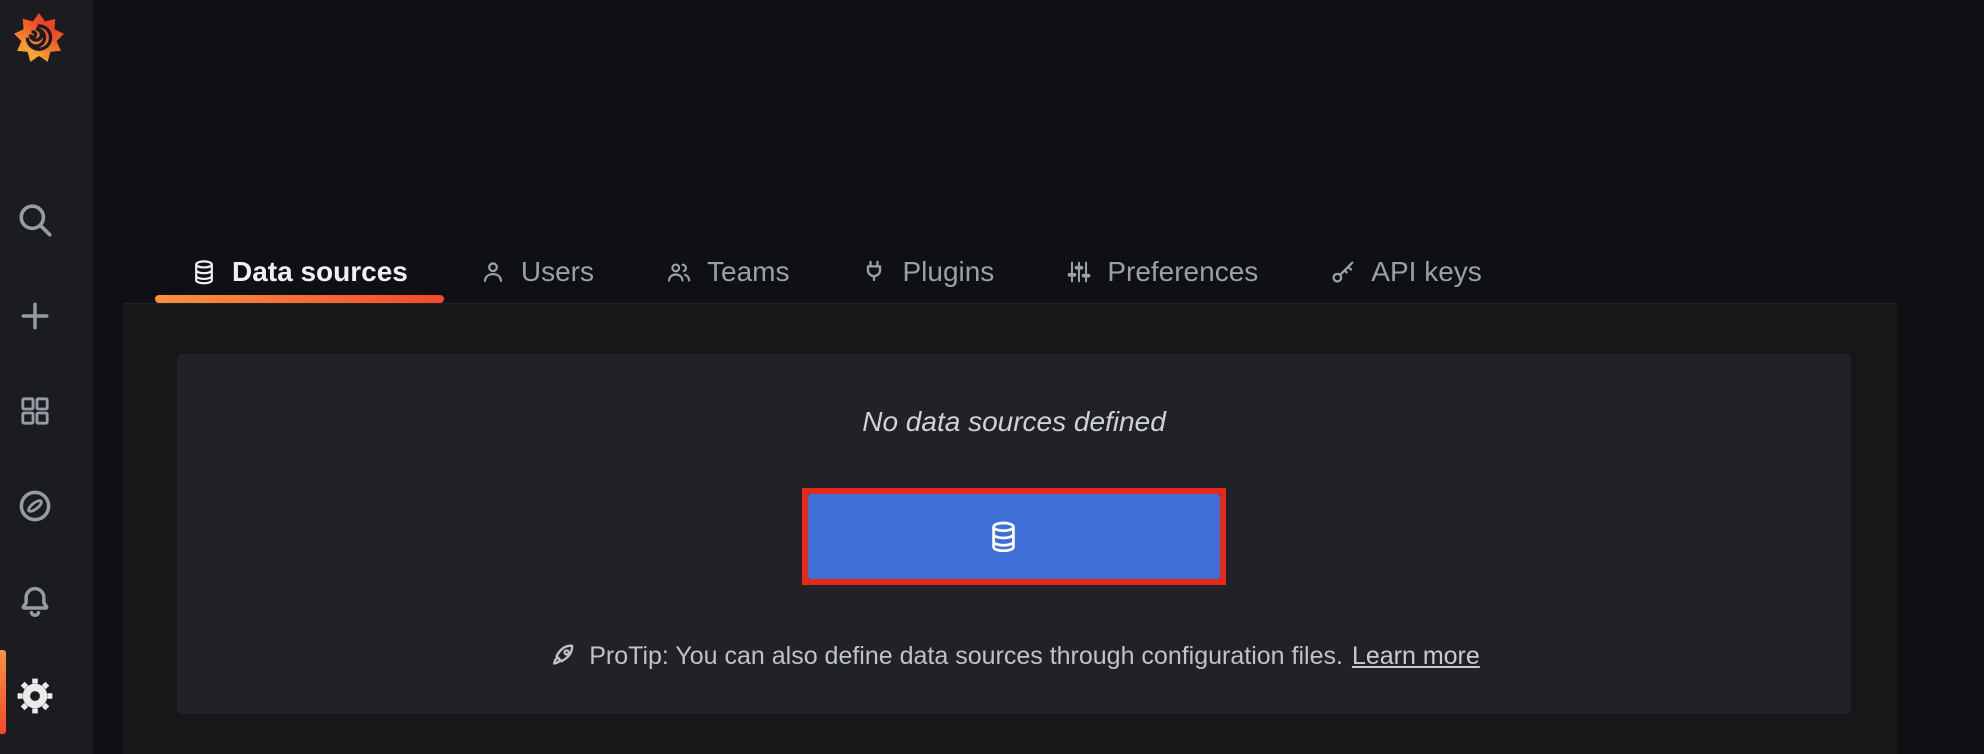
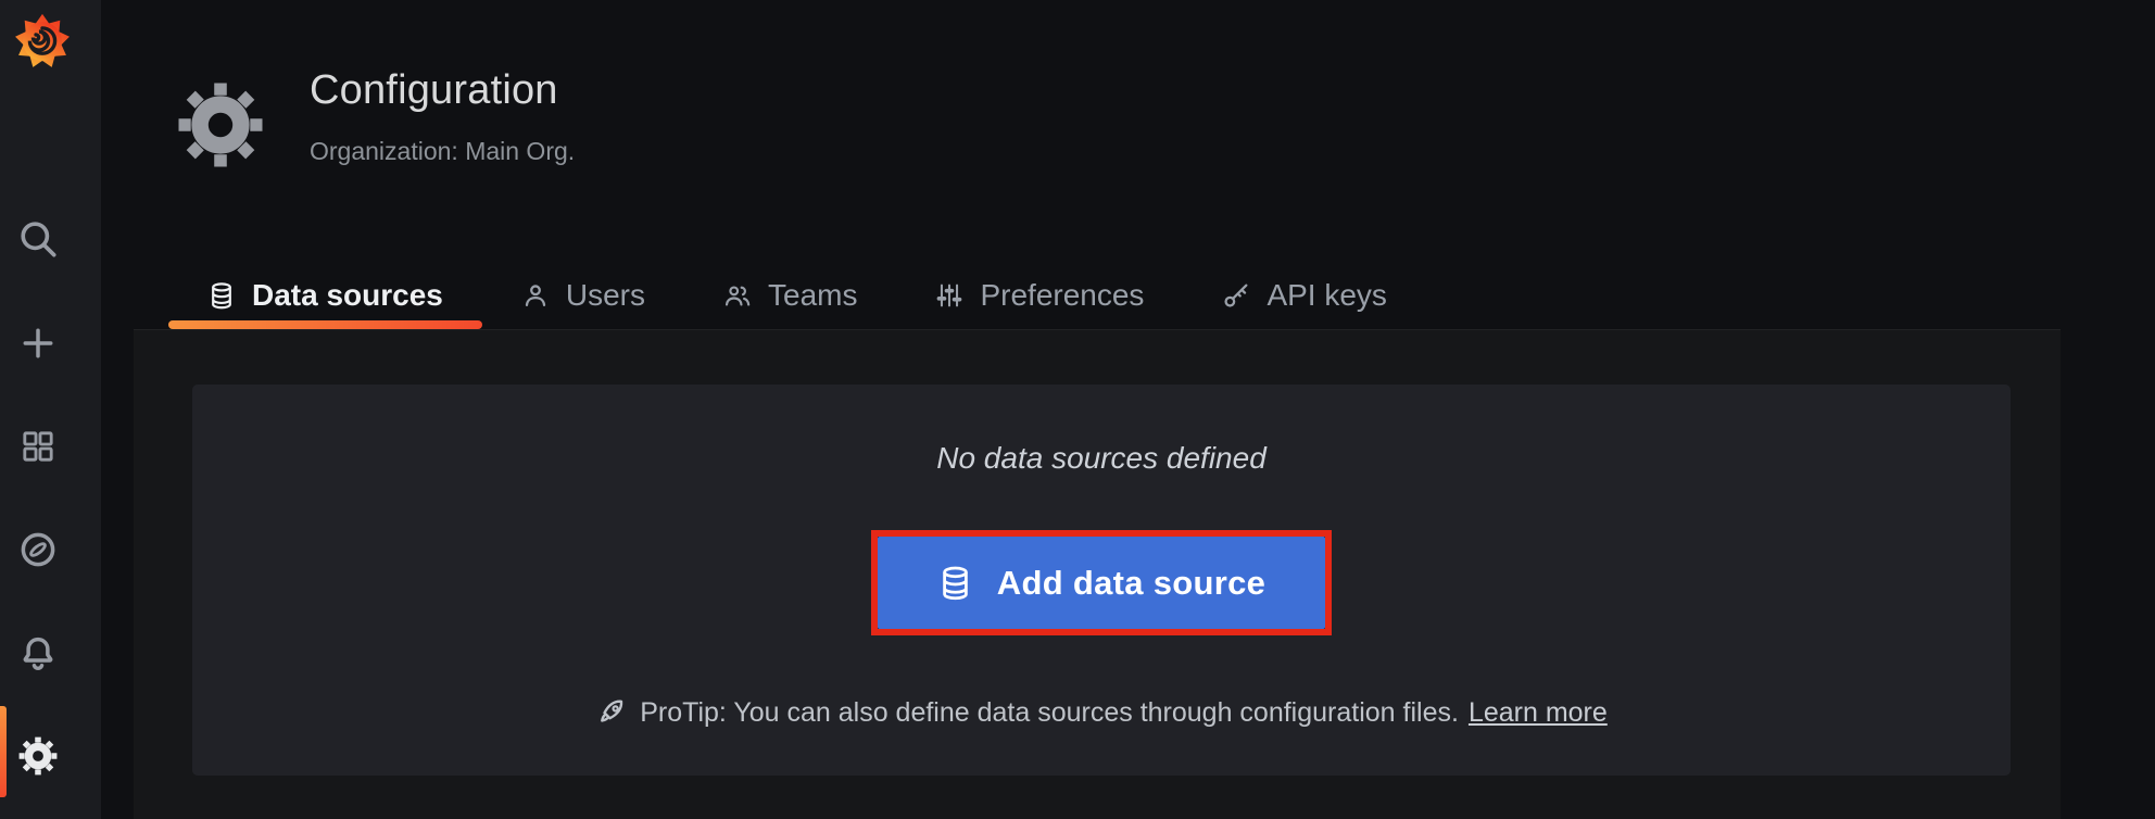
+ Configuration
+ Organization: Main Org.
  Data sources
  Users
  Teams
- Plugins
  Preferences
  API keys
  No data sources defined
+ Add data source
  ProTip: You can also define data sources through configuration files.
  Learn more
